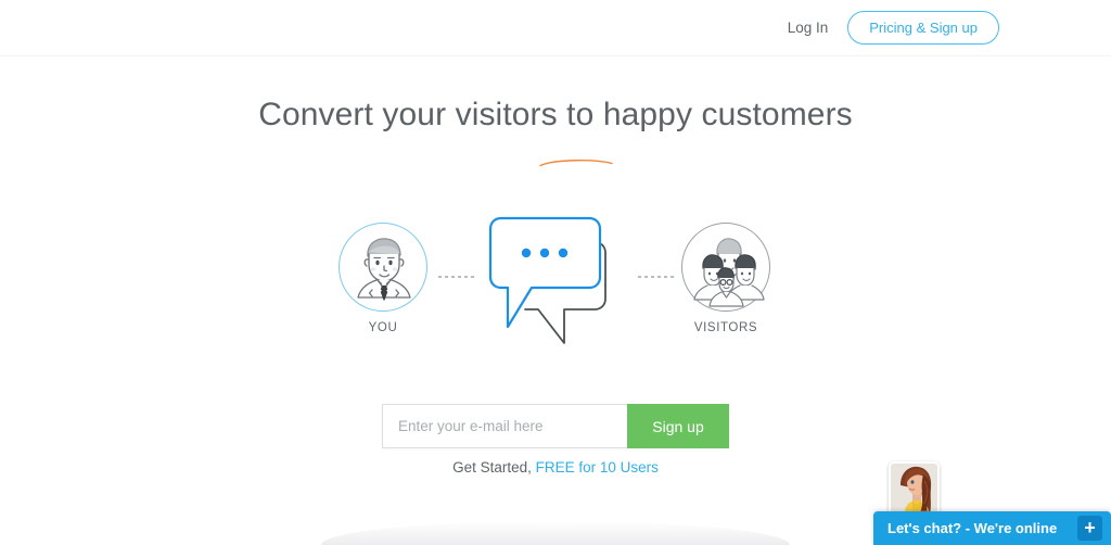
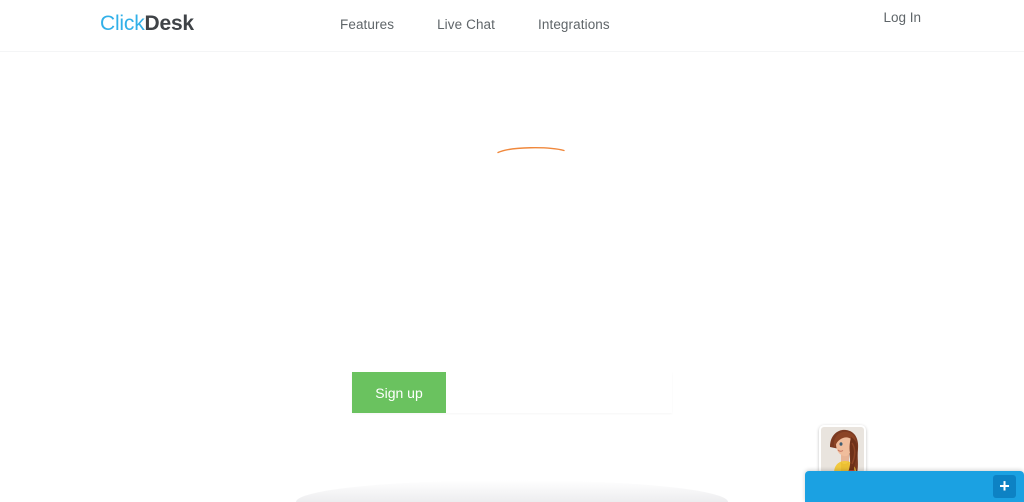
+ ClickDesk
+ Features
+ Live Chat
+ Integrations
  Log In
- Pricing & Sign up
- Convert your visitors to happy customers
- YOU
- VISITORS
- Enter your e-mail here
  Sign up
- Get Started, FREE for 10 Users
- Let's chat? - We're online
  +
